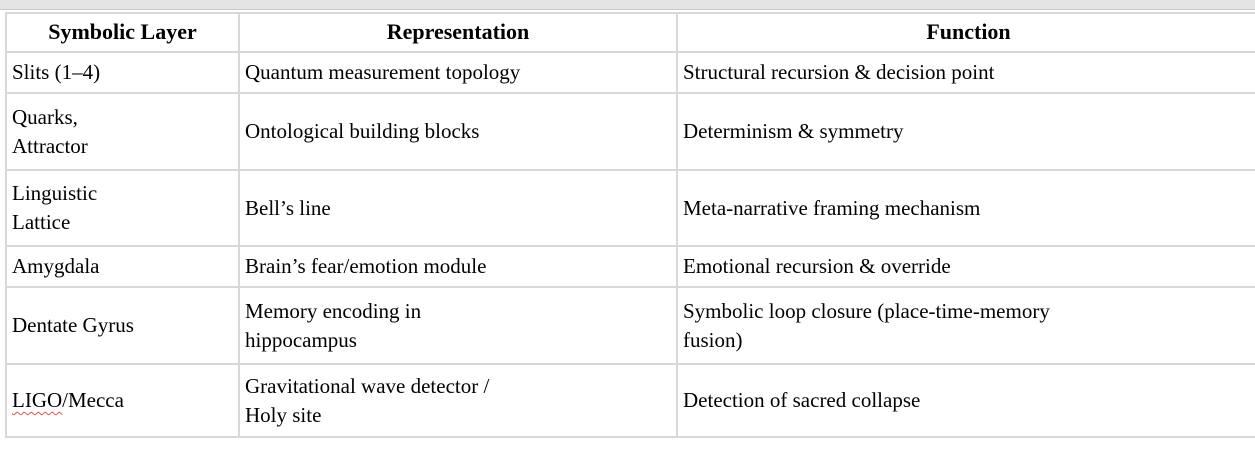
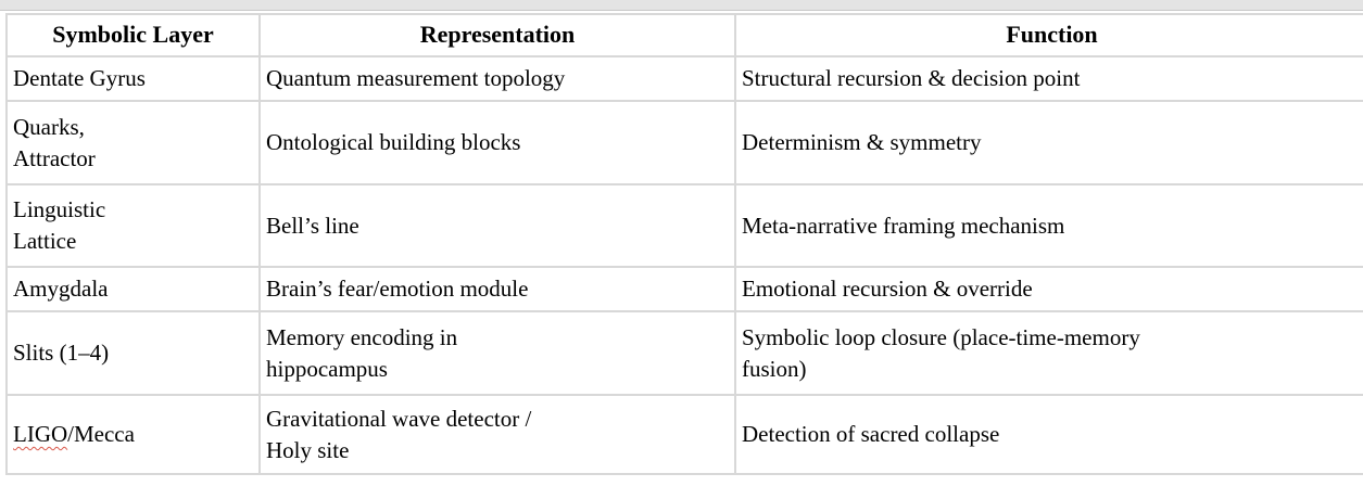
  Symbolic Layer	Representation	Function
- Slits (1–4)	Quantum measurement topology	Structural recursion & decision point
+ Dentate Gyrus	Quantum measurement topology	Structural recursion & decision point
  Quarks, Attractor	Ontological building blocks	Determinism & symmetry
  Linguistic Lattice	Bell’s line	Meta-narrative framing mechanism
  Amygdala	Brain’s fear/emotion module	Emotional recursion & override
- Dentate Gyrus	Memory encoding in hippocampus	Symbolic loop closure (place-time-memory fusion)
+ Slits (1–4)	Memory encoding in hippocampus	Symbolic loop closure (place-time-memory fusion)
  LIGO/Mecca	Gravitational wave detector / Holy site	Detection of sacred collapse
